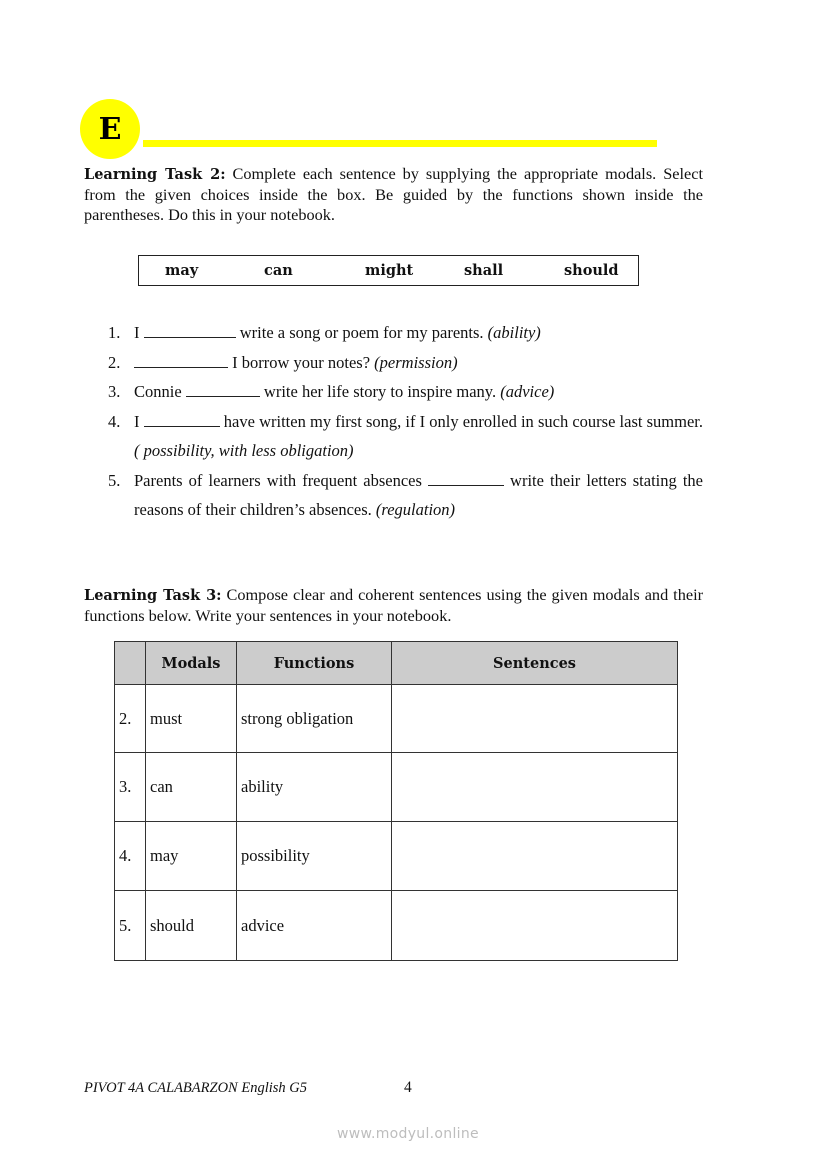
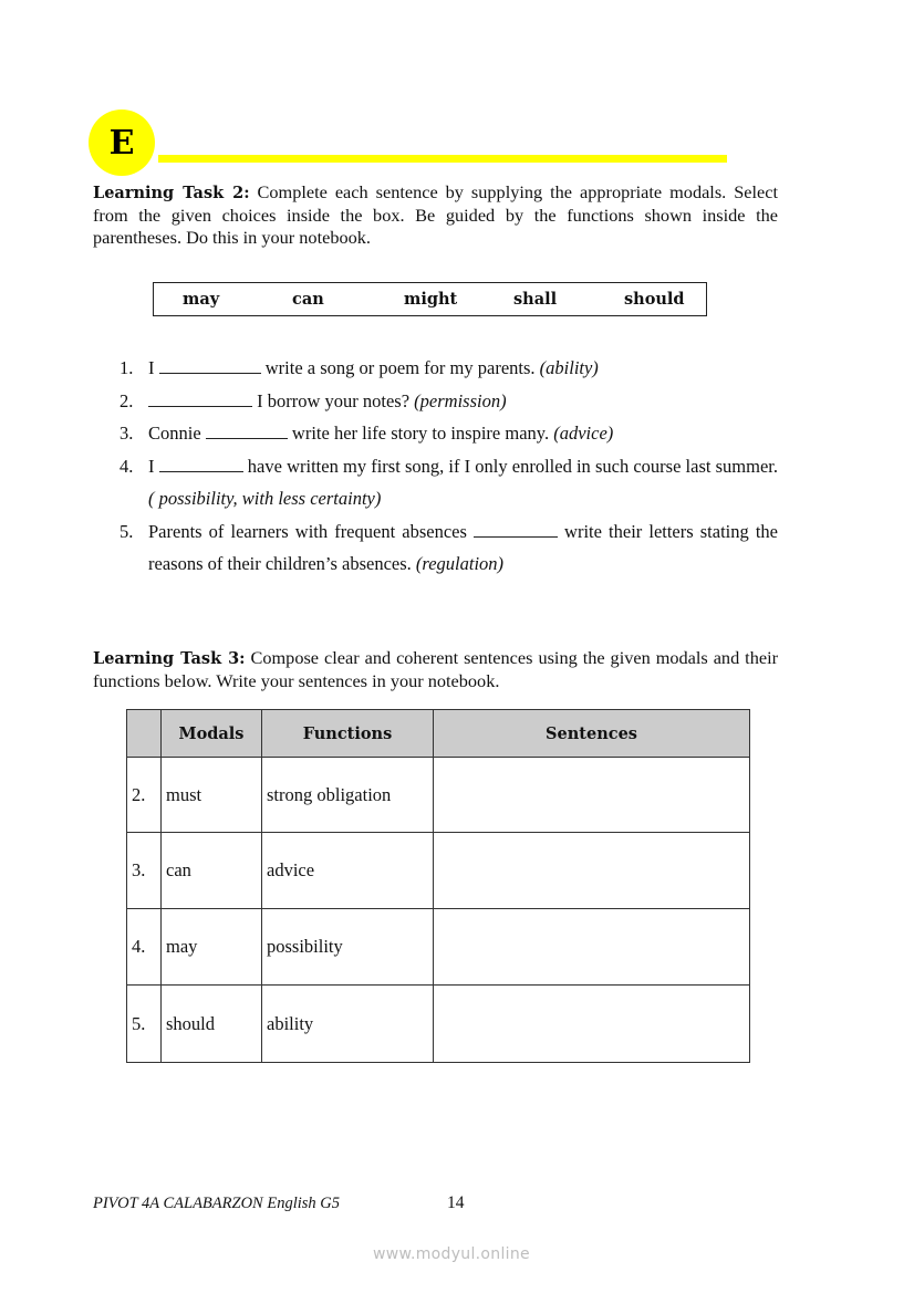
  E
  Learning Task 2: Complete each sentence by supplying the appropriate modals. Select from the given choices inside the box. Be guided by the functions shown inside the parentheses. Do this in your notebook.
  may
  can
  might
  shall
  should
  1.
  I write a song or poem for my parents. (ability)
  2.
  I borrow your notes? (permission)
  3.
  Connie write her life story to inspire many. (advice)
  4.
- I have written my first song, if I only enrolled in such course last summer.( possibility, with less obligation)
+ I have written my first song, if I only enrolled in such course last summer.( possibility, with less certainty)
  5.
  Parents of learners with frequent absences write their letters stating the reasons of their children’s absences. (regulation)
  Learning Task 3: Compose clear and coherent sentences using the given modals and their functions below. Write your sentences in your notebook.
  	Modals	Functions	Sentences
  2.	must	strong obligation
- 3.	can	ability
+ 3.	can	advice
  4.	may	possibility
- 5.	should	advice
+ 5.	should	ability
  PIVOT 4A CALABARZON English G5
- 4
+ 14
  www.modyul.online
